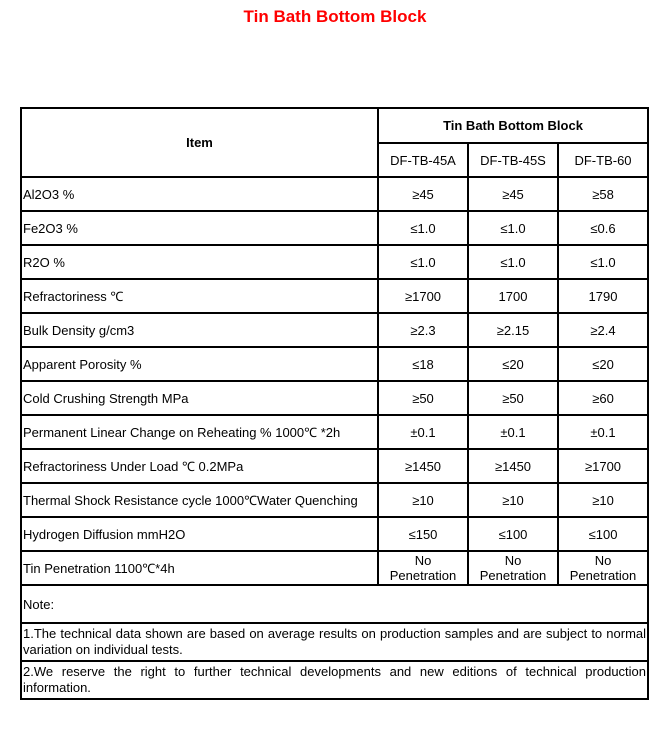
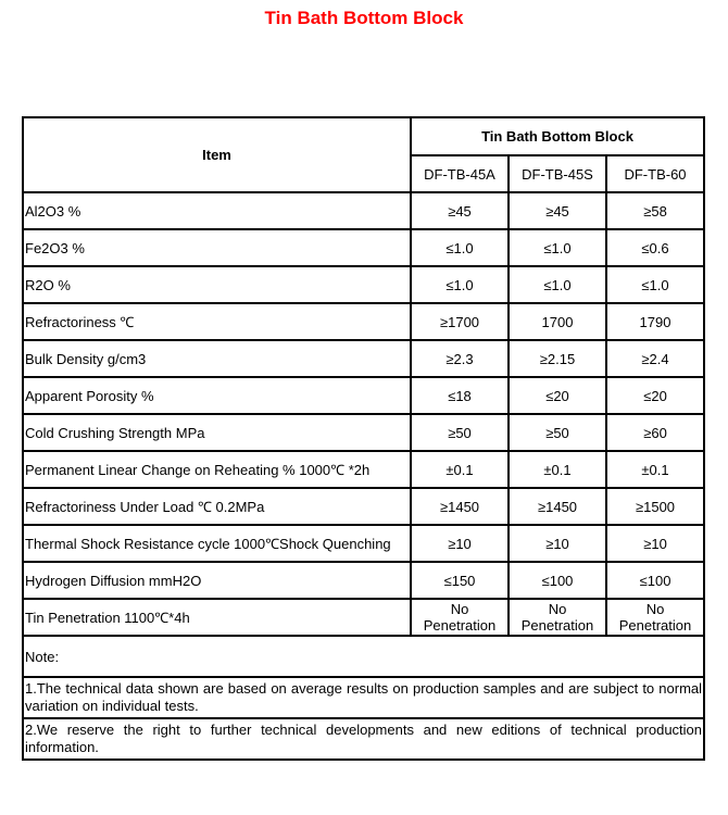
  Tin Bath Bottom Block
  Item	Tin Bath Bottom Block
  DF-TB-45A	DF-TB-45S	DF-TB-60
  Al2O3 %	≥45	≥45	≥58
  Fe2O3 %	≤1.0	≤1.0	≤0.6
  R2O %	≤1.0	≤1.0	≤1.0
  Refractoriness ℃	≥1700	1700	1790
  Bulk Density g/cm3	≥2.3	≥2.15	≥2.4
  Apparent Porosity %	≤18	≤20	≤20
  Cold Crushing Strength MPa	≥50	≥50	≥60
  Permanent Linear Change on Reheating % 1000℃ *2h	±0.1	±0.1	±0.1
- Refractoriness Under Load ℃ 0.2MPa	≥1450	≥1450	≥1700
+ Refractoriness Under Load ℃ 0.2MPa	≥1450	≥1450	≥1500
- Thermal Shock Resistance cycle 1000℃Water Quenching	≥10	≥10	≥10
+ Thermal Shock Resistance cycle 1000℃Shock Quenching	≥10	≥10	≥10
  Hydrogen Diffusion mmH2O	≤150	≤100	≤100
  Tin Penetration 1100℃*4h	No Penetration	No Penetration	No Penetration
  Note:
  1.The technical data shown are based on average results on production samples and are subject to normal variation on individual tests.
  2.We reserve the right to further technical developments and new editions of technical production information.
